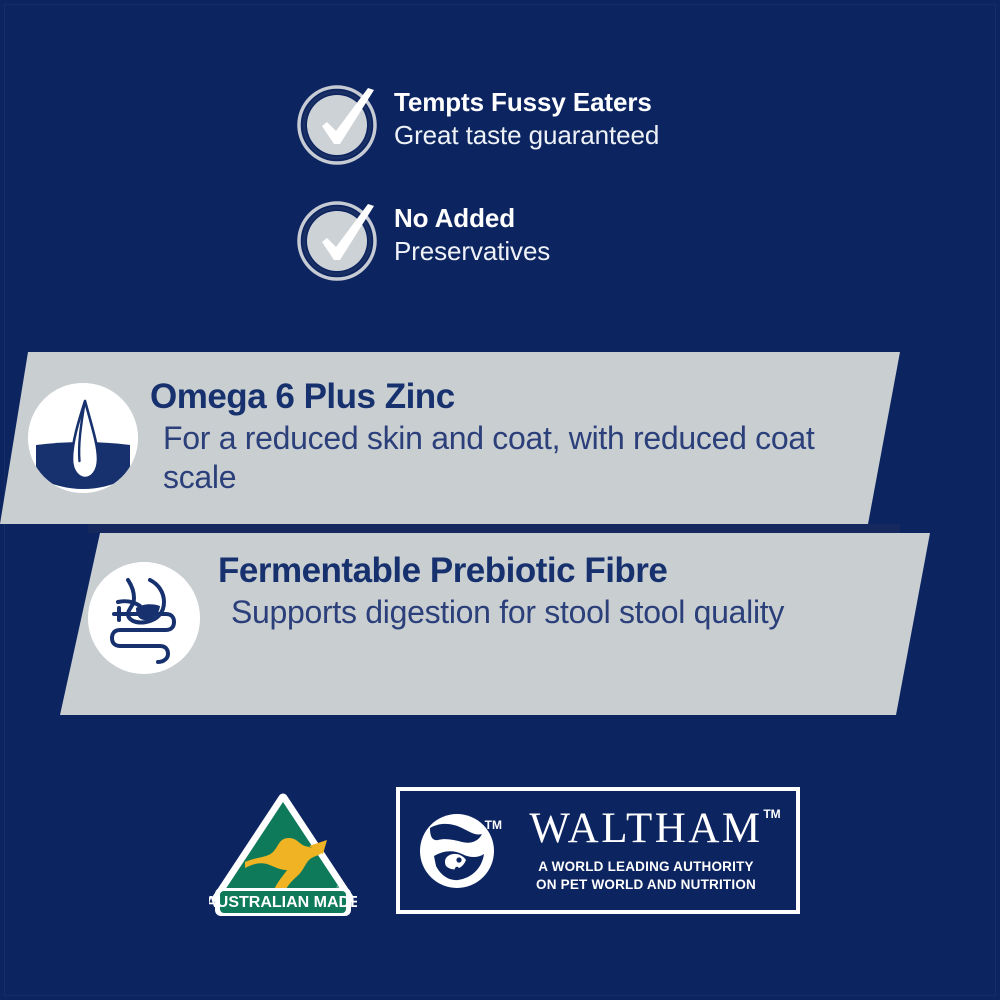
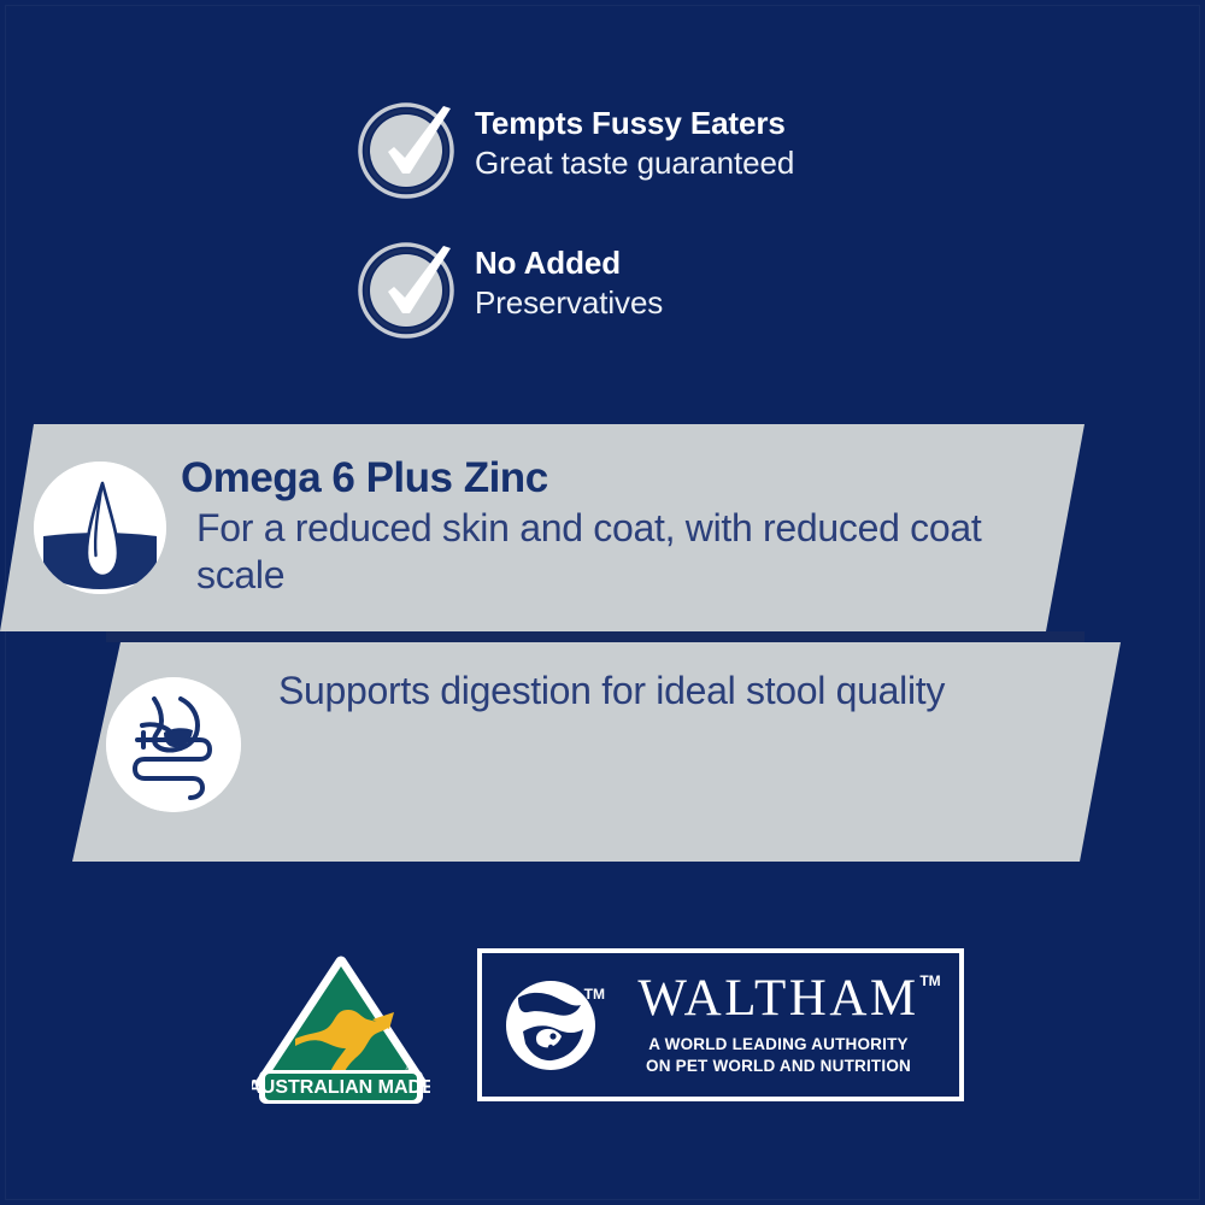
  Tempts Fussy Eaters
  Great taste guaranteed
  No Added
  Preservatives
  Omega 6 Plus Zinc
  For a reduced skin and coat, with reduced coat scale
- Fermentable Prebiotic Fibre
- Supports digestion for stool stool quality
+ Supports digestion for ideal stool quality
  AUSTRALIAN MADE
  ®
  TM
  WALTHAM
  TM
  A WORLD LEADING AUTHORITY
  ON PET WORLD AND NUTRITION
